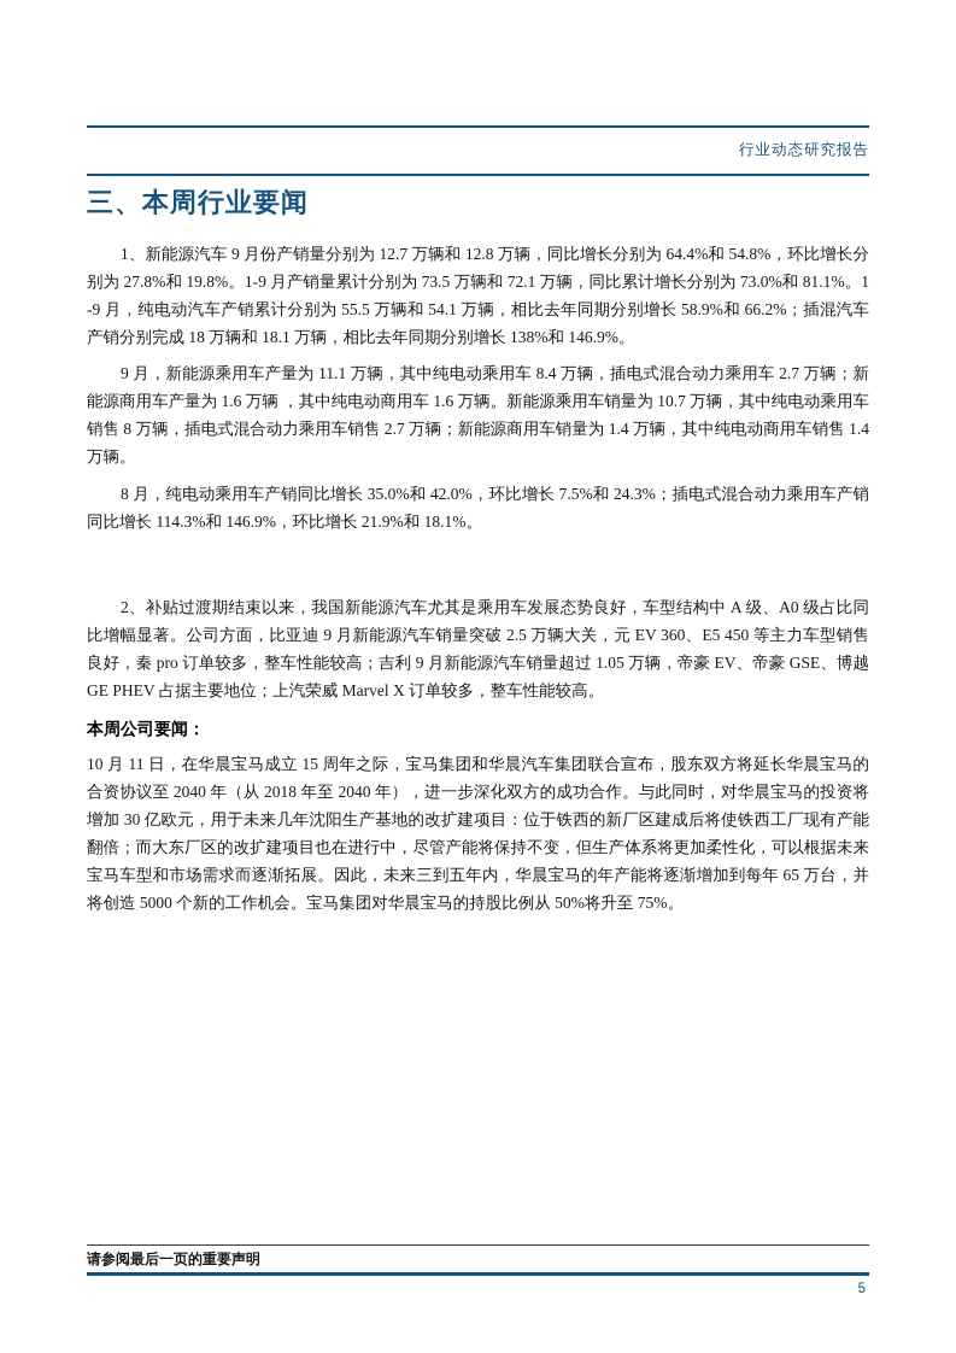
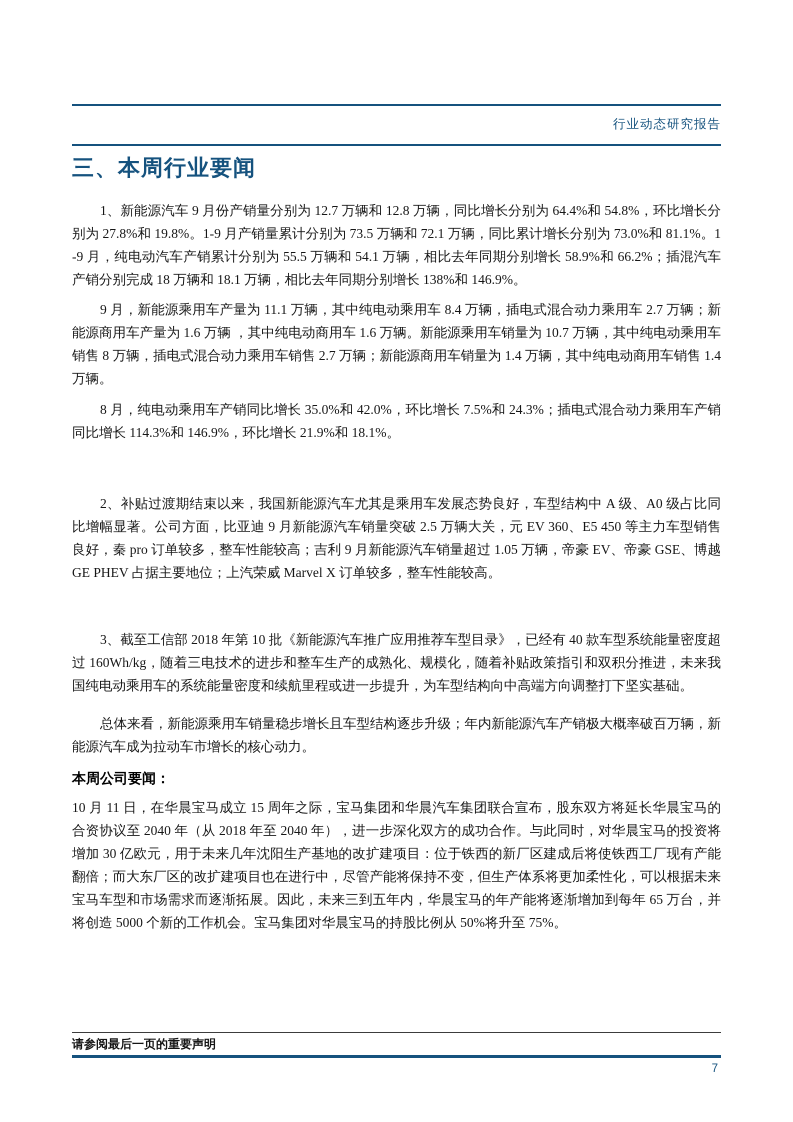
  行业动态研究报告
  三、本周行业要闻
  1、新能源汽车 9 月份产销量分别为 12.7 万辆和 12.8 万辆，同比增长分别为 64.4%和 54.8%，环比增长分别为 27.8%和 19.8%。1-9 月产销量累计分别为 73.5 万辆和 72.1 万辆，同比累计增长分别为 73.0%和 81.1%。1-9 月，纯电动汽车产销累计分别为 55.5 万辆和 54.1 万辆，相比去年同期分别增长 58.9%和 66.2%；插混汽车产销分别完成 18 万辆和 18.1 万辆，相比去年同期分别增长 138%和 146.9%。
  9 月，新能源乘用车产量为 11.1 万辆，其中纯电动乘用车 8.4 万辆，插电式混合动力乘用车 2.7 万辆；新能源商用车产量为 1.6 万辆 ，其中纯电动商用车 1.6 万辆。新能源乘用车销量为 10.7 万辆，其中纯电动乘用车销售 8 万辆，插电式混合动力乘用车销售 2.7 万辆；新能源商用车销量为 1.4 万辆，其中纯电动商用车销售 1.4 万辆。
  8 月，纯电动乘用车产销同比增长 35.0%和 42.0%，环比增长 7.5%和 24.3%；插电式混合动力乘用车产销同比增长 114.3%和 146.9%，环比增长 21.9%和 18.1%。
  2、补贴过渡期结束以来，我国新能源汽车尤其是乘用车发展态势良好，车型结构中 A 级、A0 级占比同比增幅显著。公司方面，比亚迪 9 月新能源汽车销量突破 2.5 万辆大关，元 EV 360、E5 450 等主力车型销售良好，秦 pro 订单较多，整车性能较高；吉利 9 月新能源汽车销量超过 1.05 万辆，帝豪 EV、帝豪 GSE、博越 GE PHEV 占据主要地位；上汽荣威 Marvel X 订单较多，整车性能较高。
+ 3、截至工信部 2018 年第 10 批《新能源汽车推广应用推荐车型目录》，已经有 40 款车型系统能量密度超过 160Wh/kg，随着三电技术的进步和整车生产的成熟化、规模化，随着补贴政策指引和双积分推进，未来我国纯电动乘用车的系统能量密度和续航里程或进一步提升，为车型结构向中高端方向调整打下坚实基础。
+ 总体来看，新能源乘用车销量稳步增长且车型结构逐步升级；年内新能源汽车产销极大概率破百万辆，新能源汽车成为拉动车市增长的核心动力。
  本周公司要闻：
  10 月 11 日，在华晨宝马成立 15 周年之际，宝马集团和华晨汽车集团联合宣布，股东双方将延长华晨宝马的合资协议至 2040 年（从 2018 年至 2040 年），进一步深化双方的成功合作。与此同时，对华晨宝马的投资将增加 30 亿欧元，用于未来几年沈阳生产基地的改扩建项目：位于铁西的新厂区建成后将使铁西工厂现有产能翻倍；而大东厂区的改扩建项目也在进行中，尽管产能将保持不变，但生产体系将更加柔性化，可以根据未来宝马车型和市场需求而逐渐拓展。因此，未来三到五年内，华晨宝马的年产能将逐渐增加到每年 65 万台，并将创造 5000 个新的工作机会。宝马集团对华晨宝马的持股比例从 50%将升至 75%。
  请参阅最后一页的重要声明
- 5
+ 7
